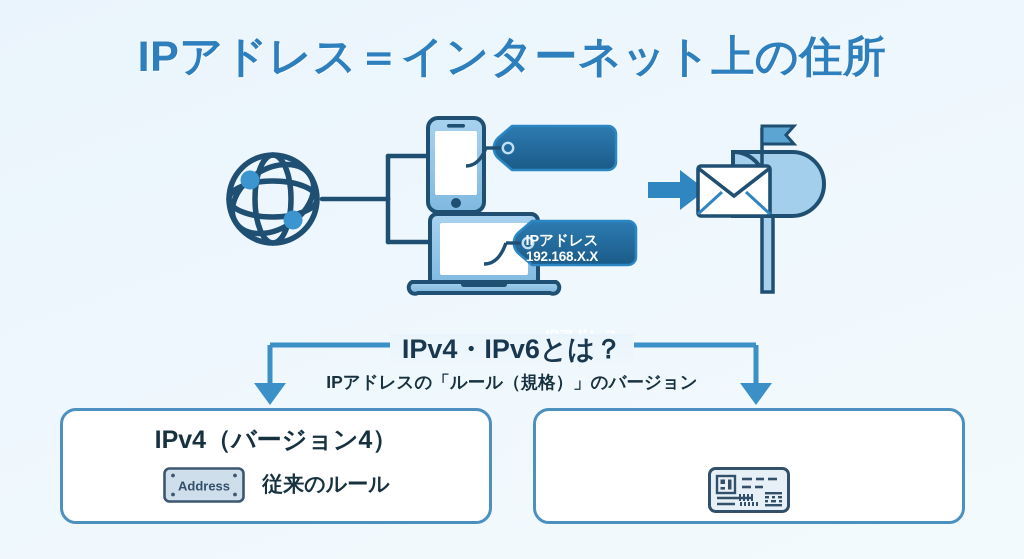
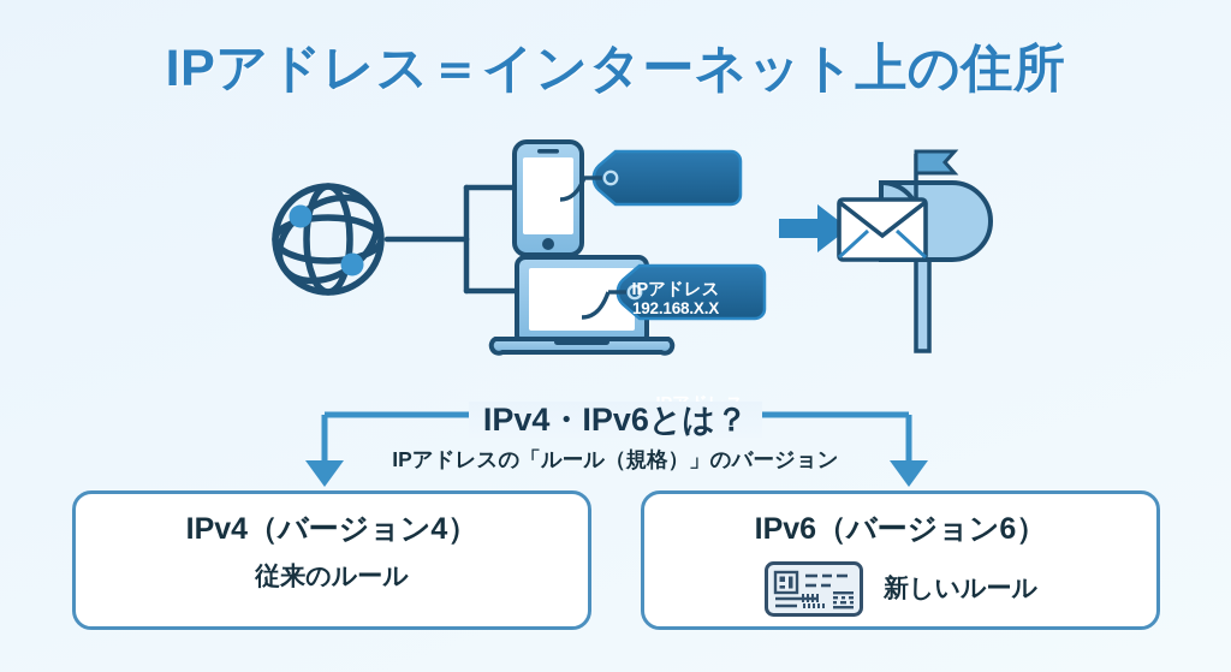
  IPアドレス＝インターネット上の住所
  IPアドレス
  192.168.X.X
  IPv4・IPv6とは？
  IPアドレスの「ルール（規格）」のバージョン
  IPv4（バージョン4）
- Address
  従来のルール
+ IPv6（バージョン6）
+ 新しいルール
